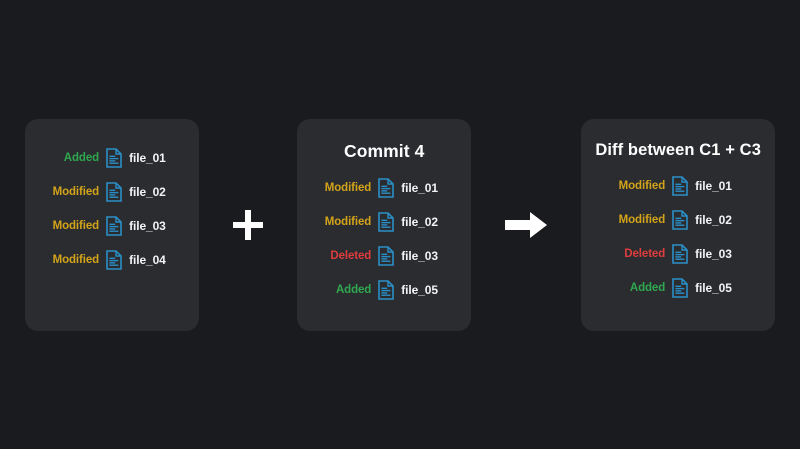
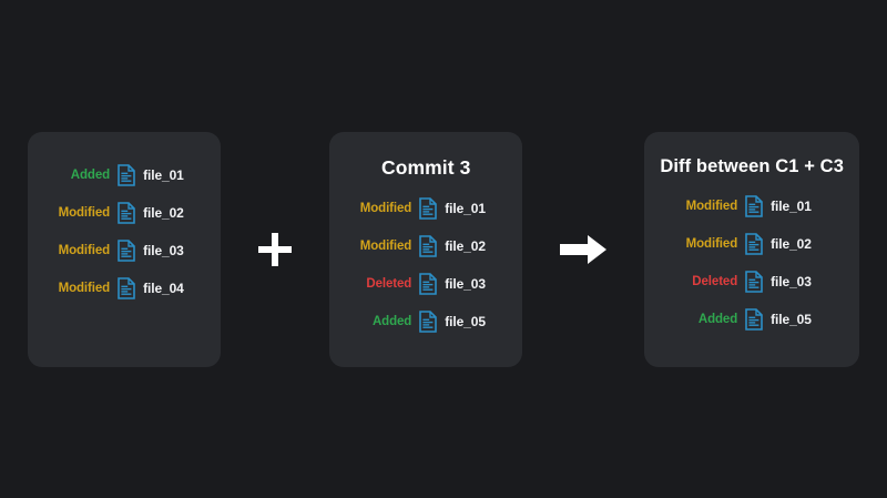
  Added
  file_01
  Modified
  file_02
  Modified
  file_03
  Modified
  file_04
- Commit 4
+ Commit 3
  Modified
  file_01
  Modified
  file_02
  Deleted
  file_03
  Added
  file_05
  Diff between C1 + C3
  Modified
  file_01
  Modified
  file_02
  Deleted
  file_03
  Added
  file_05
